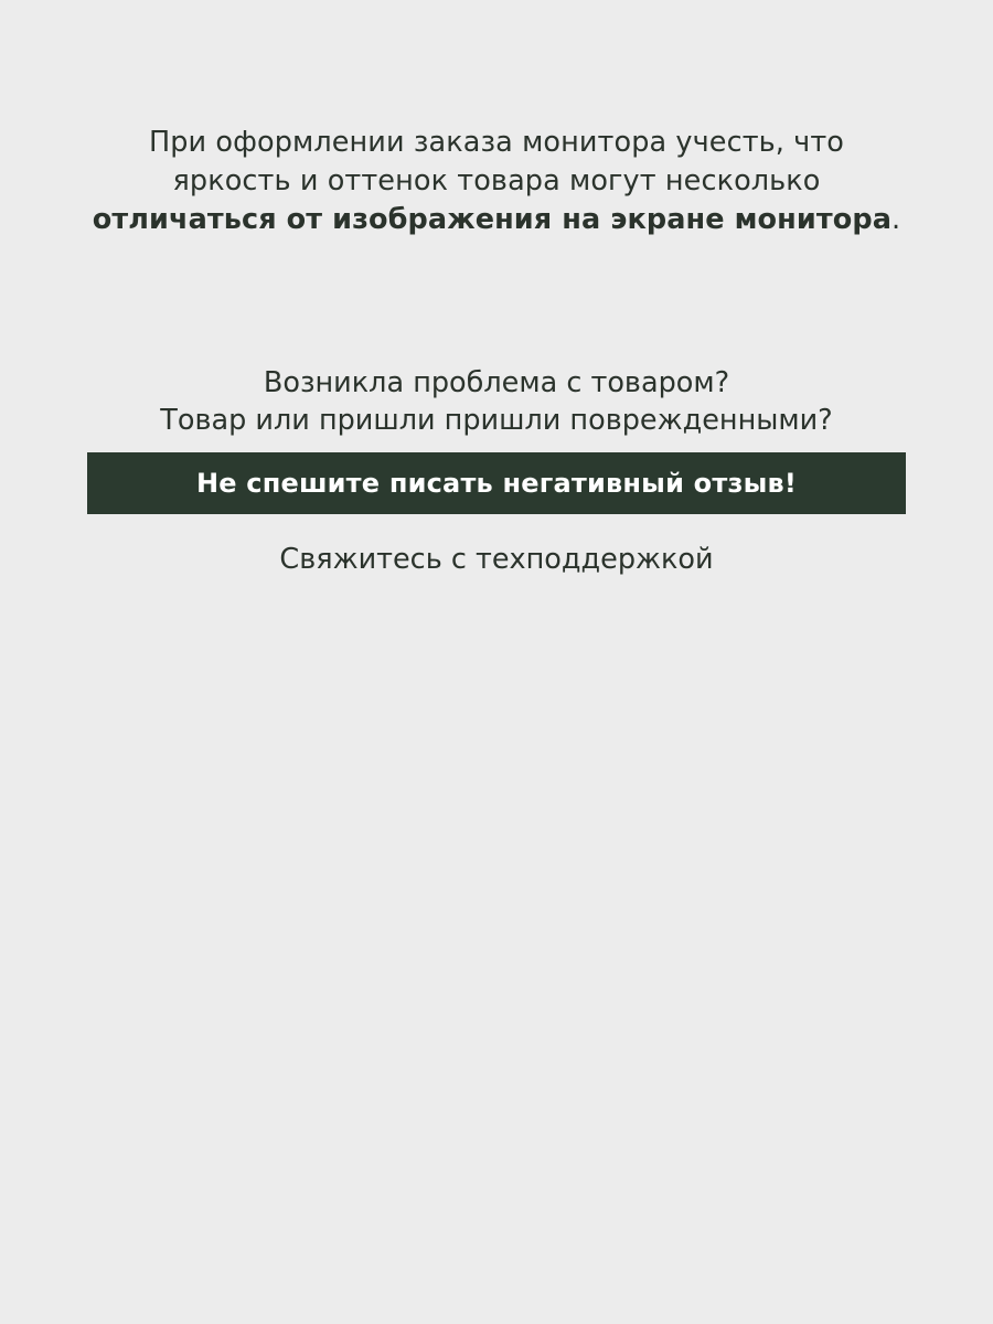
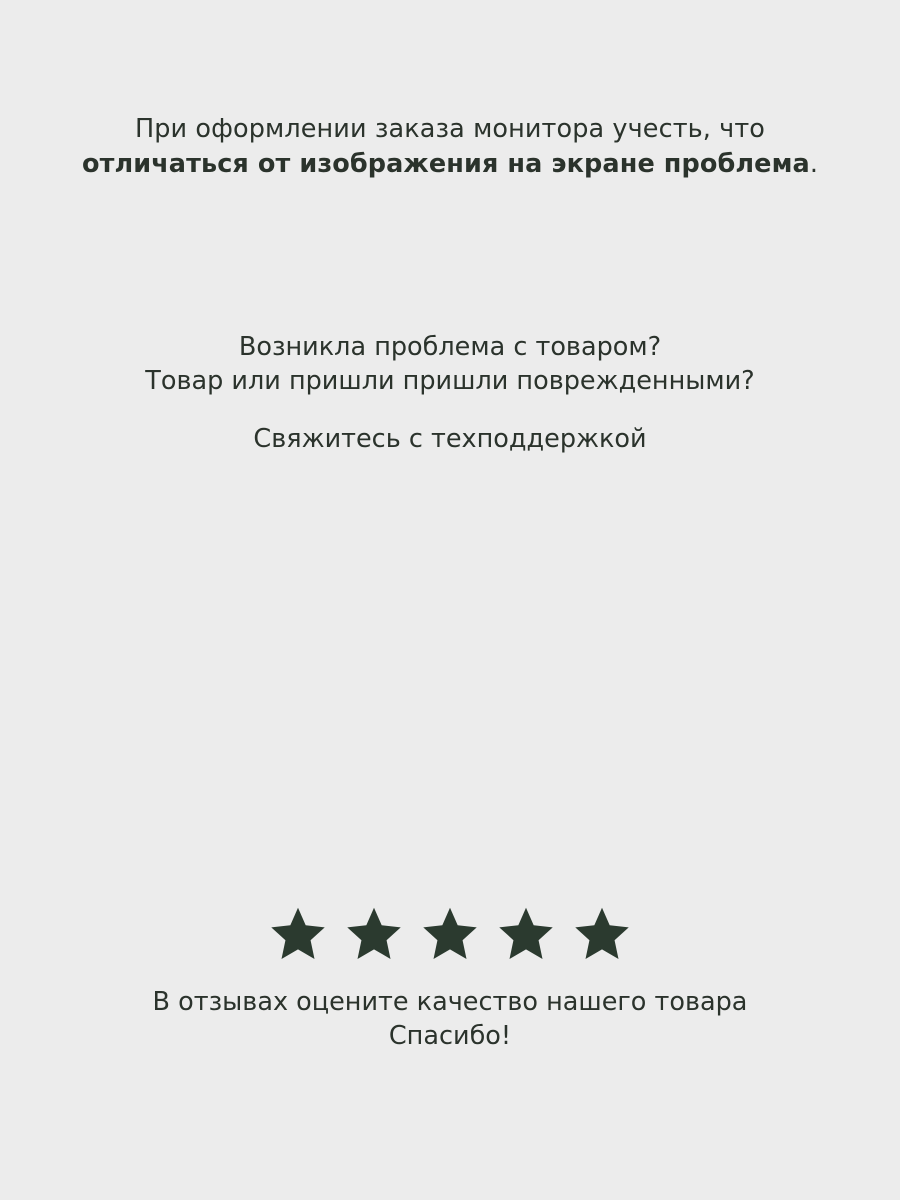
  При оформлении заказа монитора учесть, что
- яркость и оттенок товара могут несколько
- отличаться от изображения на экране монитора.
+ отличаться от изображения на экране проблема.
  Возникла проблема с товаром?
  Товар или пришли пришли поврежденными?
- Не спешите писать негативный отзыв!
  Свяжитесь с техподдержкой
+ В отзывах оцените качество нашего товара
+ Спасибо!
